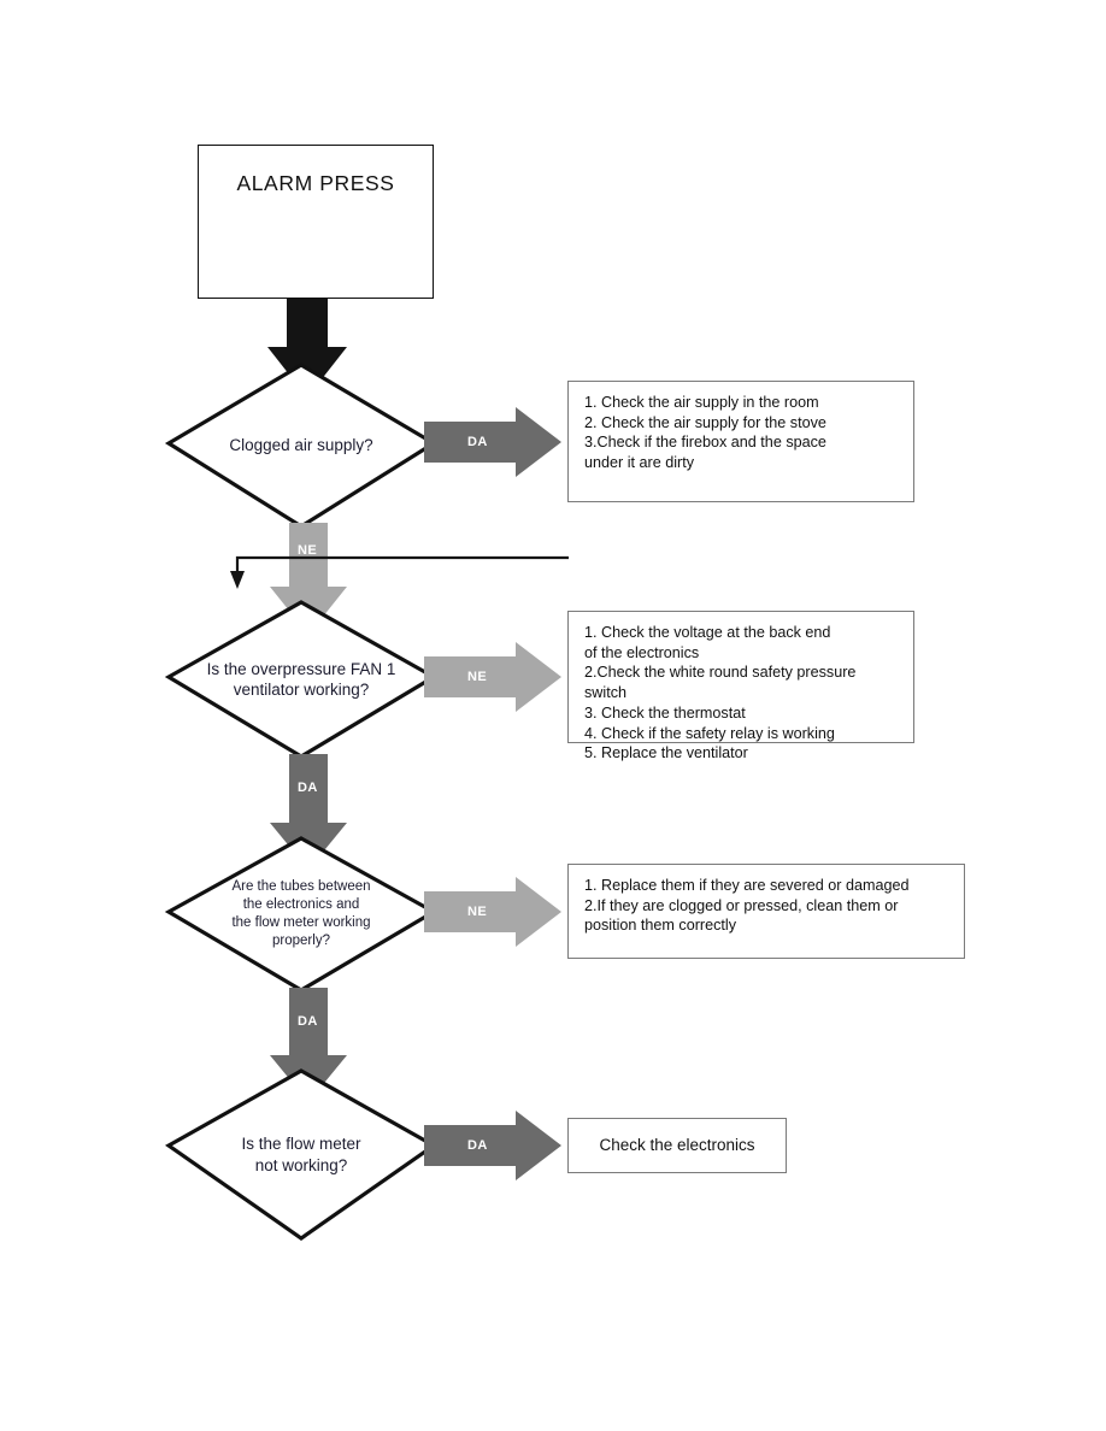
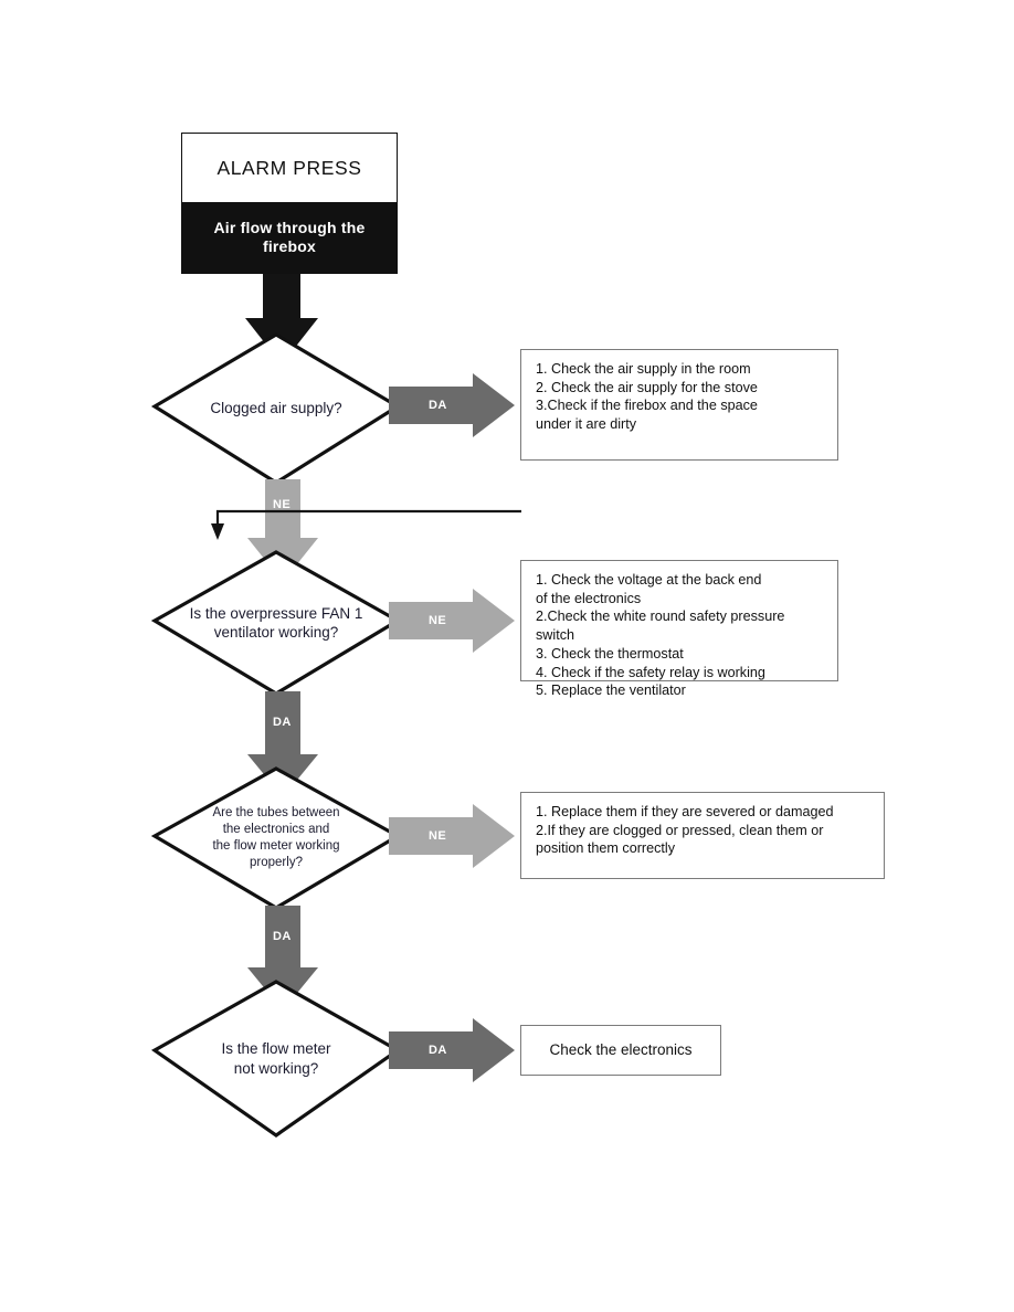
  ALARM PRESS
+ Air flow through the firebox
  Clogged air supply?
  Is the overpressure FAN 1
  ventilator working?
  Are the tubes between
  the electronics and
  the flow meter working
  properly?
  Is the flow meter
  not working?
  DA
  NE
  NE
  DA
  NE
  DA
  DA
  1. Check the air supply in the room
  2. Check the air supply for the stove
  3.Check if the firebox and the space
  under it are dirty
  1. Check the voltage at the back end
  of the electronics
  2.Check the white round safety pressure switch
  3. Check the thermostat
  4. Check if the safety relay is working
  5. Replace the ventilator
  1. Replace them if they are severed or damaged
  2.If they are clogged or pressed, clean them or
  position them correctly
  Check the electronics
